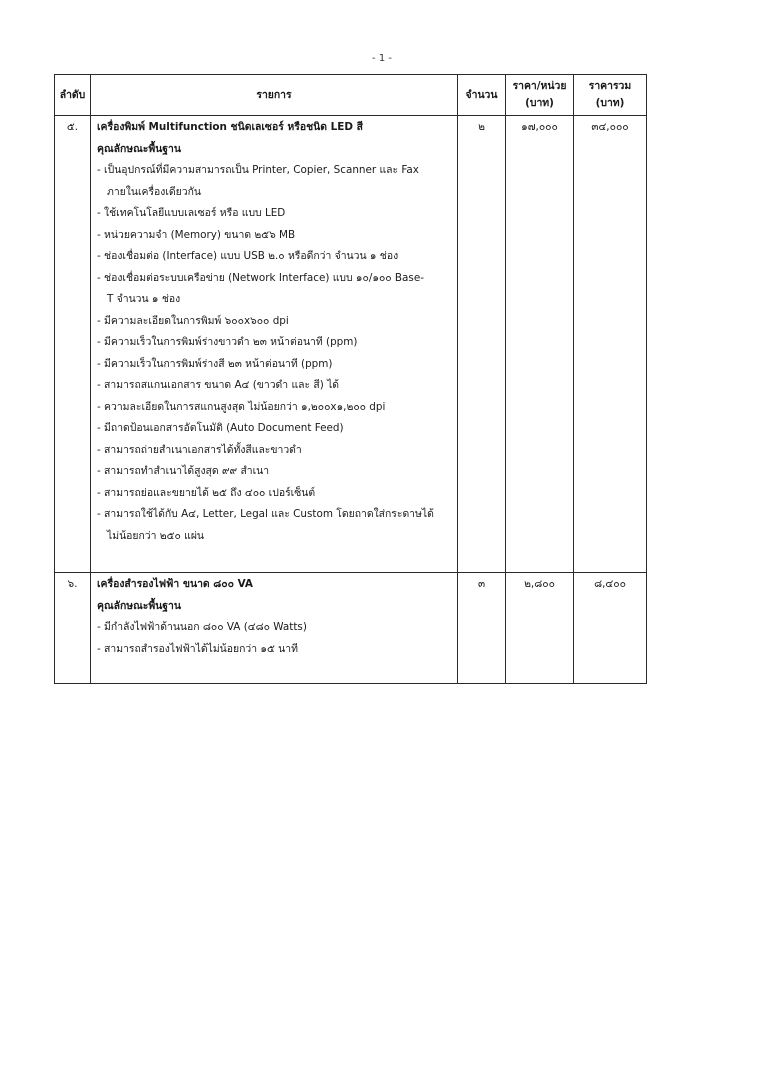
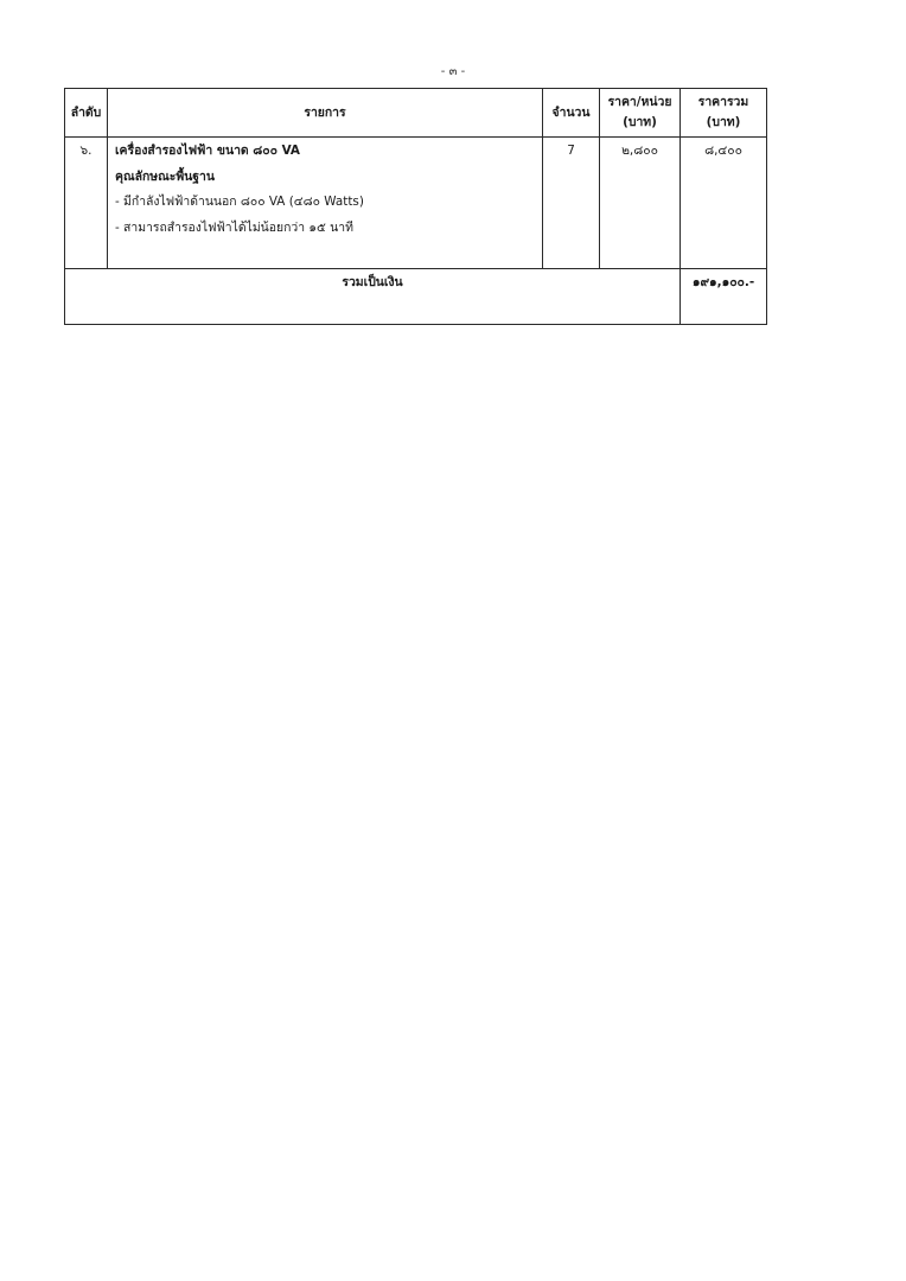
- - 1 -
+ - ๓ -
  ลำดับ	รายการ	จำนวน	ราคา/หน่วย (บาท)	ราคารวม (บาท)
- ๕.	เครื่องพิมพ์ Multifunction ชนิดเลเซอร์ หรือชนิด LED สี คุณลักษณะพื้นฐาน - เป็นอุปกรณ์ที่มีความสามารถเป็น Printer, Copier, Scanner และ Faxภายในเครื่องเดียวกัน - ใช้เทคโนโลยีแบบเลเซอร์ หรือ แบบ LED - หน่วยความจำ (Memory) ขนาด ๒๕๖ MB - ช่องเชื่อมต่อ (Interface) แบบ USB ๒.๐ หรือดีกว่า จำนวน ๑ ช่อง - ช่องเชื่อมต่อระบบเครือข่าย (Network Interface) แบบ ๑๐/๑๐๐ Base-T จำนวน ๑ ช่อง - มีความละเอียดในการพิมพ์ ๖๐๐x๖๐๐ dpi - มีความเร็วในการพิมพ์ร่างขาวดำ ๒๓ หน้าต่อนาที (ppm) - มีความเร็วในการพิมพ์ร่างสี ๒๓ หน้าต่อนาที (ppm) - สามารถสแกนเอกสาร ขนาด A๔ (ขาวดำ และ สี) ได้ - ความละเอียดในการสแกนสูงสุด ไม่น้อยกว่า ๑,๒๐๐x๑,๒๐๐ dpi - มีถาดป้อนเอกสารอัตโนมัติ (Auto Document Feed) - สามารถถ่ายสำเนาเอกสารได้ทั้งสีและขาวดำ - สามารถทำสำเนาได้สูงสุด ๙๙ สำเนา - สามารถย่อและขยายได้ ๒๕ ถึง ๔๐๐ เปอร์เซ็นต์ - สามารถใช้ได้กับ A๔, Letter, Legal และ Custom โดยถาดใส่กระดาษได้ไม่น้อยกว่า ๒๕๐ แผ่น	๒	๑๗,๐๐๐	๓๔,๐๐๐
- ๖.	เครื่องสำรองไฟฟ้า ขนาด ๘๐๐ VA คุณลักษณะพื้นฐาน - มีกำลังไฟฟ้าด้านนอก ๘๐๐ VA (๔๘๐ Watts) - สามารถสำรองไฟฟ้าได้ไม่น้อยกว่า ๑๕ นาที	๓	๒,๘๐๐	๘,๔๐๐
+ ๖.	เครื่องสำรองไฟฟ้า ขนาด ๘๐๐ VA คุณลักษณะพื้นฐาน - มีกำลังไฟฟ้าด้านนอก ๘๐๐ VA (๔๘๐ Watts) - สามารถสำรองไฟฟ้าได้ไม่น้อยกว่า ๑๕ นาที	7	๒,๘๐๐	๘,๔๐๐
+ รวมเป็นเงิน	๑๙๑,๑๐๐.-
